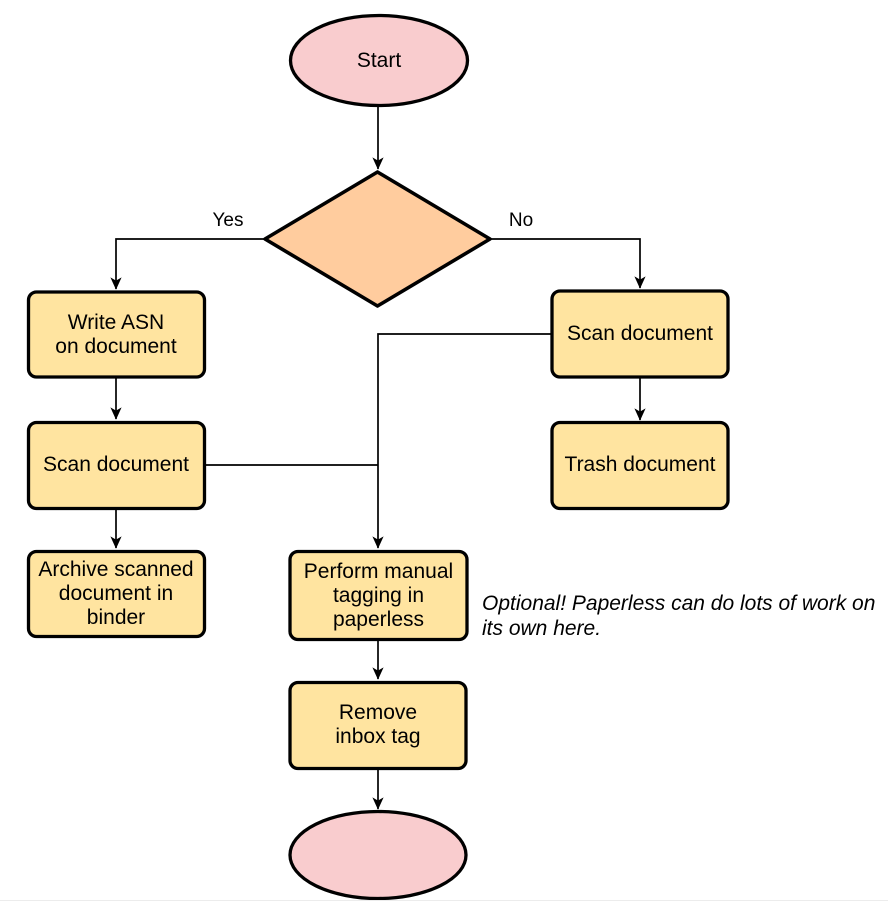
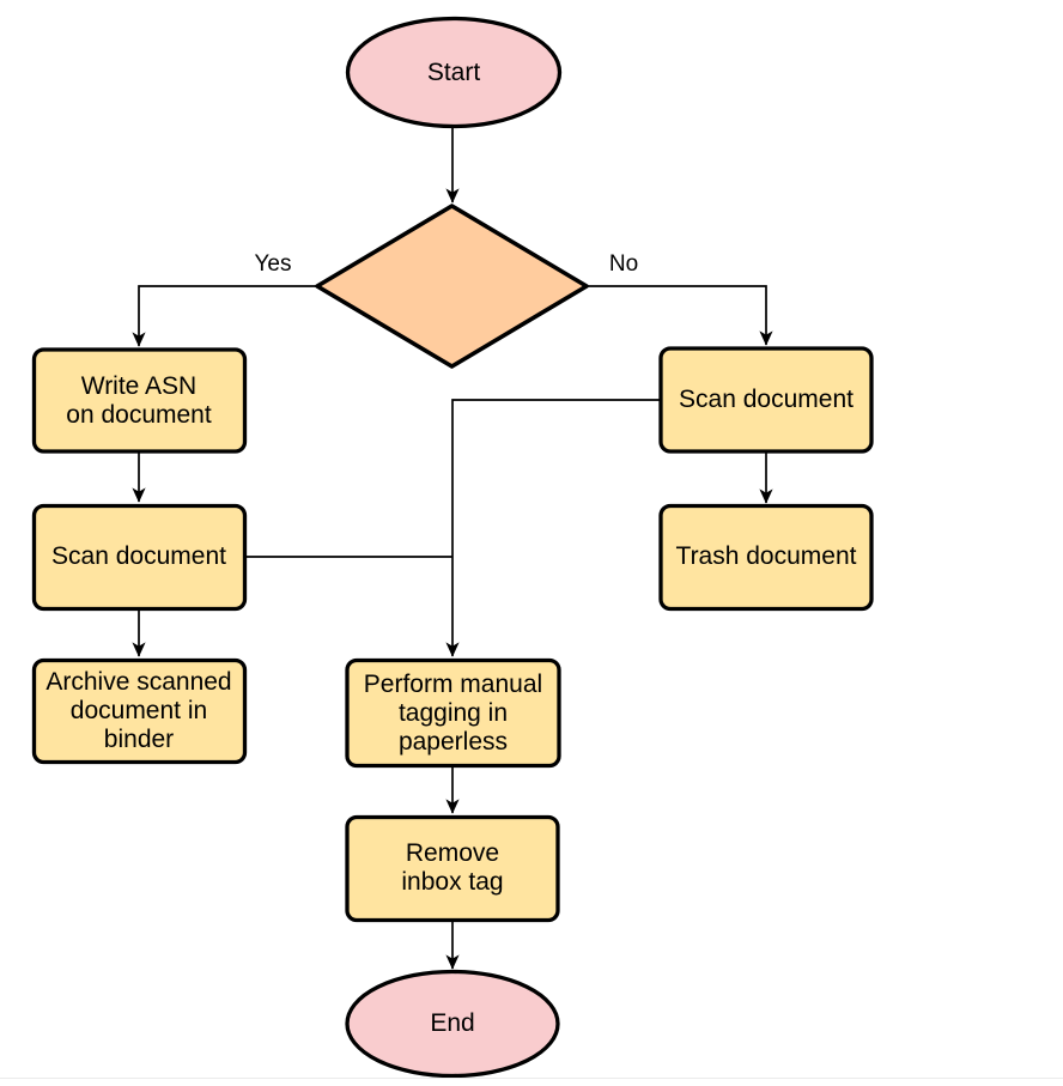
  Start
  Write ASN
  on document
  Scan document
  Archive scanned
  document in
  binder
  Scan document
  Trash document
  Perform manual
  tagging in
  paperless
  Remove
  inbox tag
+ End
  Yes
  No
- Optional! Paperless can do lots of work on
- its own here.
